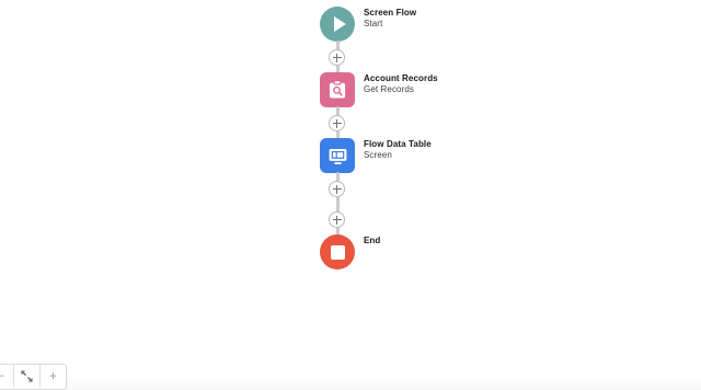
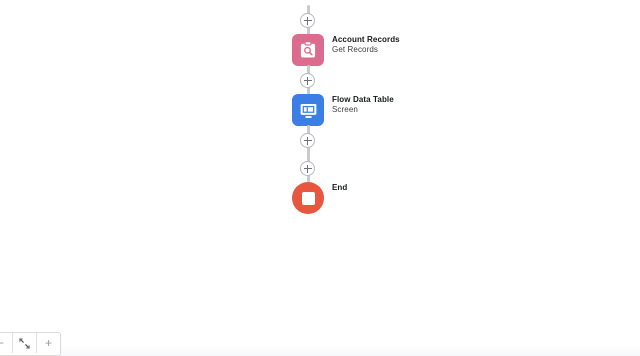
- Screen Flow
- Start
  Account Records
  Get Records
  Flow Data Table
  Screen
  End
  −
  +
